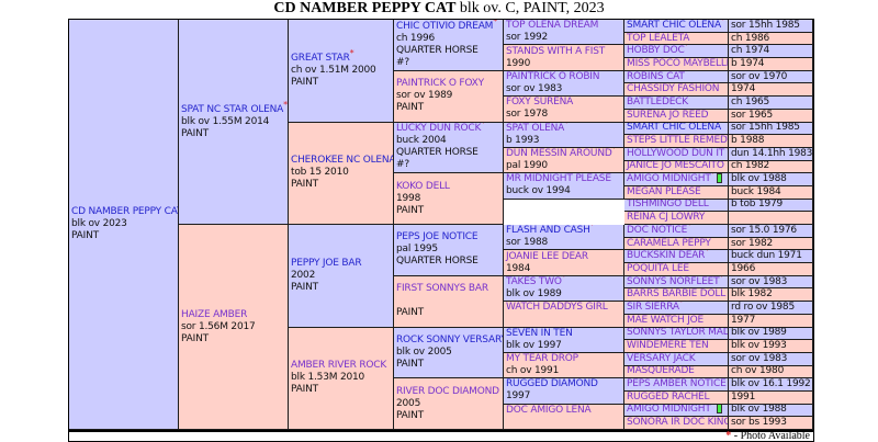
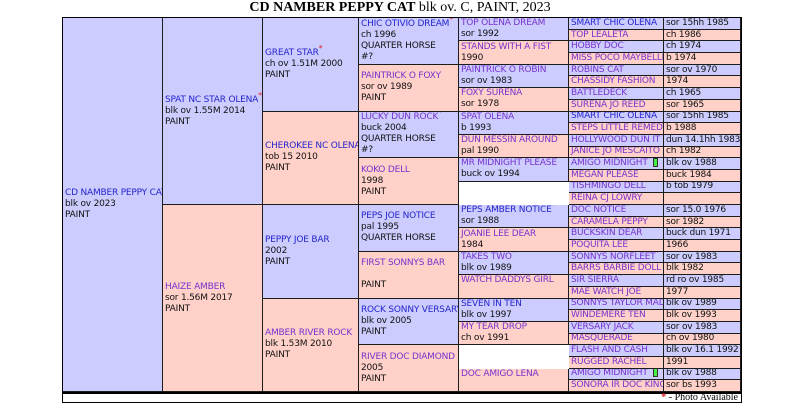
  CD NAMBER PEPPY CAT blk ov. C, PAINT, 2023
  CD NAMBER PEPPY CA
  blk ov 2023
  PAINT
  SPAT NC STAR OLENA*
  blk ov 1.55M 2014
  PAINT
  HAIZE AMBER
  sor 1.56M 2017
  PAINT
  GREAT STAR*
  ch ov 1.51M 2000
  PAINT
  CHEROKEE NC OLENA
  tob 15 2010
  PAINT
  PEPPY JOE BAR
  2002
  PAINT
  AMBER RIVER ROCK
  blk 1.53M 2010
  PAINT
  CHIC OTIVIO DREAM*
  ch 1996
  QUARTER HORSE
  #?
  PAINTRICK O FOXY
  sor ov 1989
  PAINT
  LUCKY DUN ROCK*
  buck 2004
  QUARTER HORSE
  #?
  KOKO DELL
  1998
  PAINT
  PEPS JOE NOTICE
  pal 1995
  QUARTER HORSE
  FIRST SONNYS BAR
  PAINT
  ROCK SONNY VERSAR
  blk ov 2005
  PAINT
  RIVER DOC DIAMOND
  2005
  PAINT
  TOP OLENA DREAM
  sor 1992
  STANDS WITH A FIST
  1990
  PAINTRICK O ROBIN
  sor ov 1983
  FOXY SURENA
  sor 1978
  SPAT OLENA*
  b 1993
  DUN MESSIN AROUND*
  pal 1990
  MR MIDNIGHT PLEASE
  buck ov 1994
- FLASH AND CASH*
+ PEPS AMBER NOTICE*
  sor 1988
  JOANIE LEE DEAR
  1984
  TAKES TWO*
  blk ov 1989
  WATCH DADDYS GIRL
  SEVEN IN TEN
  blk ov 1997
  MY TEAR DROP
  ch ov 1991
- RUGGED DIAMOND
- 1997
  DOC AMIGO LENA
  SMART CHIC OLENA*
  sor 15hh 1985
  TOP LEALETA
  ch 1986
  HOBBY DOC*
  ch 1974
  MISS POCO MAYBELL
  b 1974
  ROBINS CAT
  sor ov 1970
  CHASSIDY FASHION
  1974
  BATTLEDECK
  ch 1965
  SURENA JO REED
  sor 1965
  SMART CHIC OLENA*
  sor 15hh 1985
  STEPS LITTLE REMED
  b 1988
  HOLLYWOOD DUN IT*
  dun 14.1hh 1983
  JANICE JO MESCAITO
  ch 1982
  AMIGO MIDNIGHT*
  blk ov 1988
  MEGAN PLEASE
  buck 1984
  TISHMINGO DELL
  b tob 1979
  REINA CJ LOWRY
  DOC NOTICE*
  sor 15.0 1976
  CARAMELA PEPPY
  sor 1982
  BUCKSKIN DEAR*
  buck dun 1971
  POQUITA LEE
  1966
  SONNYS NORFLEET*
  sor ov 1983
  BARRS BARBIE DOLL
  blk 1982
  SIR SIERRA*
  rd ro ov 1985
  MAE WATCH JOE
  1977
  SONNYS TAYLOR MAD
  blk ov 1989
  WINDEMERE TEN
  blk ov 1993
  VERSARY JACK
  sor ov 1983
  MASQUERADE
  ch ov 1980
- PEPS AMBER NOTICE
+ FLASH AND CASH*
  blk ov 16.1 1992
  RUGGED RACHEL
  1991
  AMIGO MIDNIGHT*
  blk ov 1988
  SONORA IR DOC KING
  sor bs 1993
  * - Photo Available
